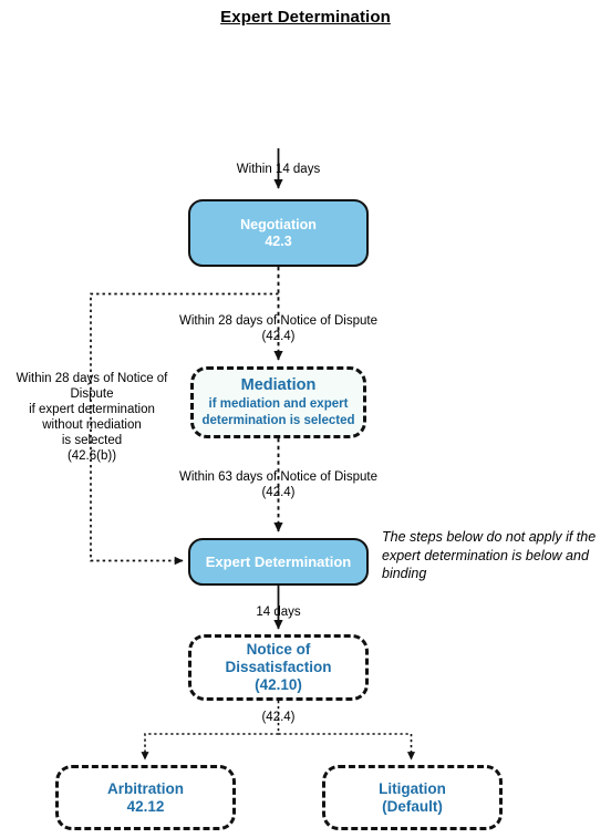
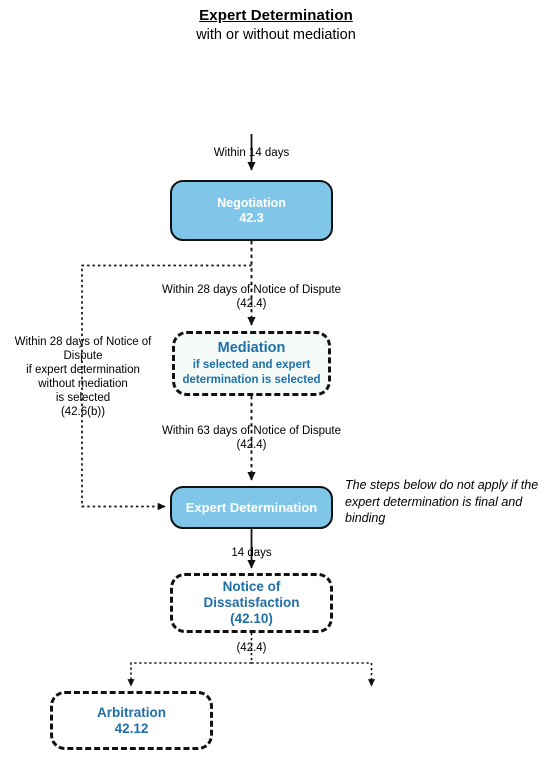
  Expert Determination
+ with or without mediation
  Negotiation
  42.3
  Mediation
- if mediation and expert determination is selected
+ if selected and expert determination is selected
  Expert Determination
  Notice of Dissatisfaction
  (42.10)
  Arbitration
  42.12
- Litigation
- (Default)
  Within 14 days
  Within 28 days of Notice of Dispute
  (42.4)
  Within 28 days of Notice of Dispute
  if expert determination
  without mediation
  is selected
  (42.6(b))
  Within 63 days of Notice of Dispute
  (42.4)
  14 days
  (42.4)
- The steps below do not apply if the expert determination is below and binding
+ The steps below do not apply if the expert determination is final and binding
